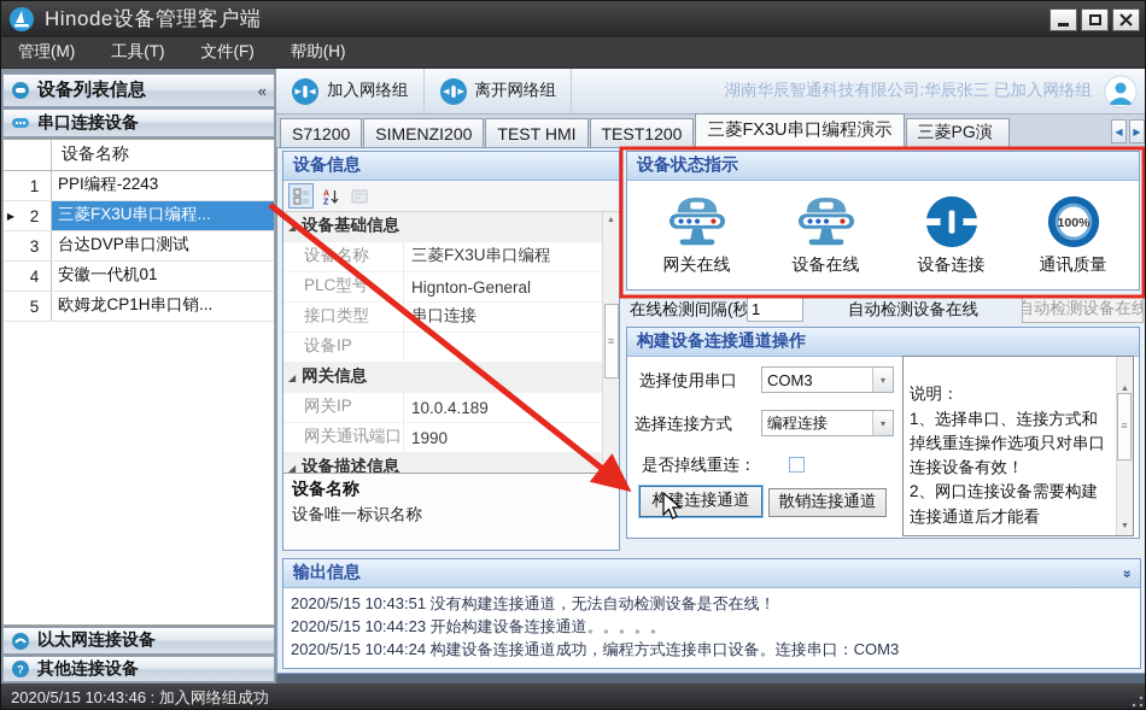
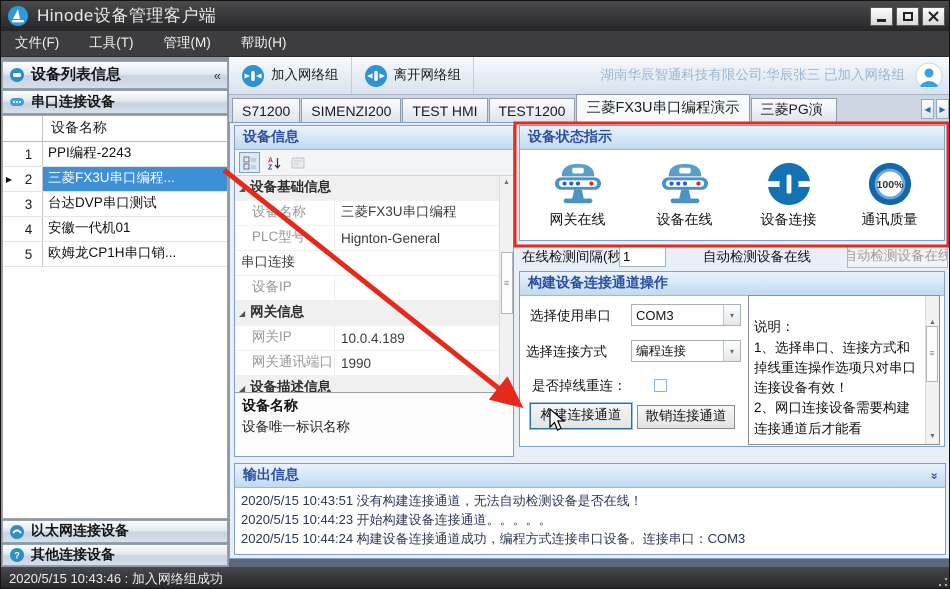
  Hinode设备管理客户端
- 管理(M)
+ 文件(F)
  工具(T)
- 文件(F)
+ 管理(M)
  帮助(H)
  设备列表信息
  «
  串口连接设备
  设备名称
  1
  PPI编程-2243
  ▶
  2
  三菱FX3U串口编程...
  3
  台达DVP串口测试
  4
  安徽一代机01
  5
  欧姆龙CP1H串口销...
  以太网连接设备
  ?
  其他连接设备
  加入网络组
  离开网络组
  湖南华辰智通科技有限公司:华辰张三 已加入网络组
  S71200
  SIMENZI200
  TEST HMI
  TEST1200
  三菱FX3U串口编程演示
  三菱PG演
  ◀
  ▶
  设备信息
  ◢
  设备基础信息
  设名称
  三菱FX3U串口编程
  PLC型号
  Hignton-General
- 接口类型
  串口连接
  设备IP
  ◢
  网关信息
  网关IP
  10.0.4.189
  网关通讯端口
  1990
  ◢
  设备描述信息
  ≡
  设备名称
  设备唯一标识名称
  设备状态指示
  网关在线
  设备在线
  设备连接
  100%
  通讯质量
  在线检测间隔(秒
  1
  自动检测设备在线
  自动检测设备在线
  构建设备连接通道操作
  选择使用串口
  COM3
  ▾
  选择连接方式
  编程连接
  ▾
  是否掉线重连：
  构建连接通道
  散销连接通道
  说明：
  1、选择串口、连接方式和掉线重连操作选项只对串口连接设备有效！
  2、网口连接设备需要构建连接通道后才能看
  ≡
  输出信息
  2020/5/15 10:43:51 没有构建连接通道，无法自动检测设备是否在线！
  2020/5/15 10:44:23 开始构建设备连接通道。。。。。
  2020/5/15 10:44:24 构建设备连接通道成功，编程方式连接串口设备。连接串口：COM3
  2020/5/15 10:43:46 : 加入网络组成功
